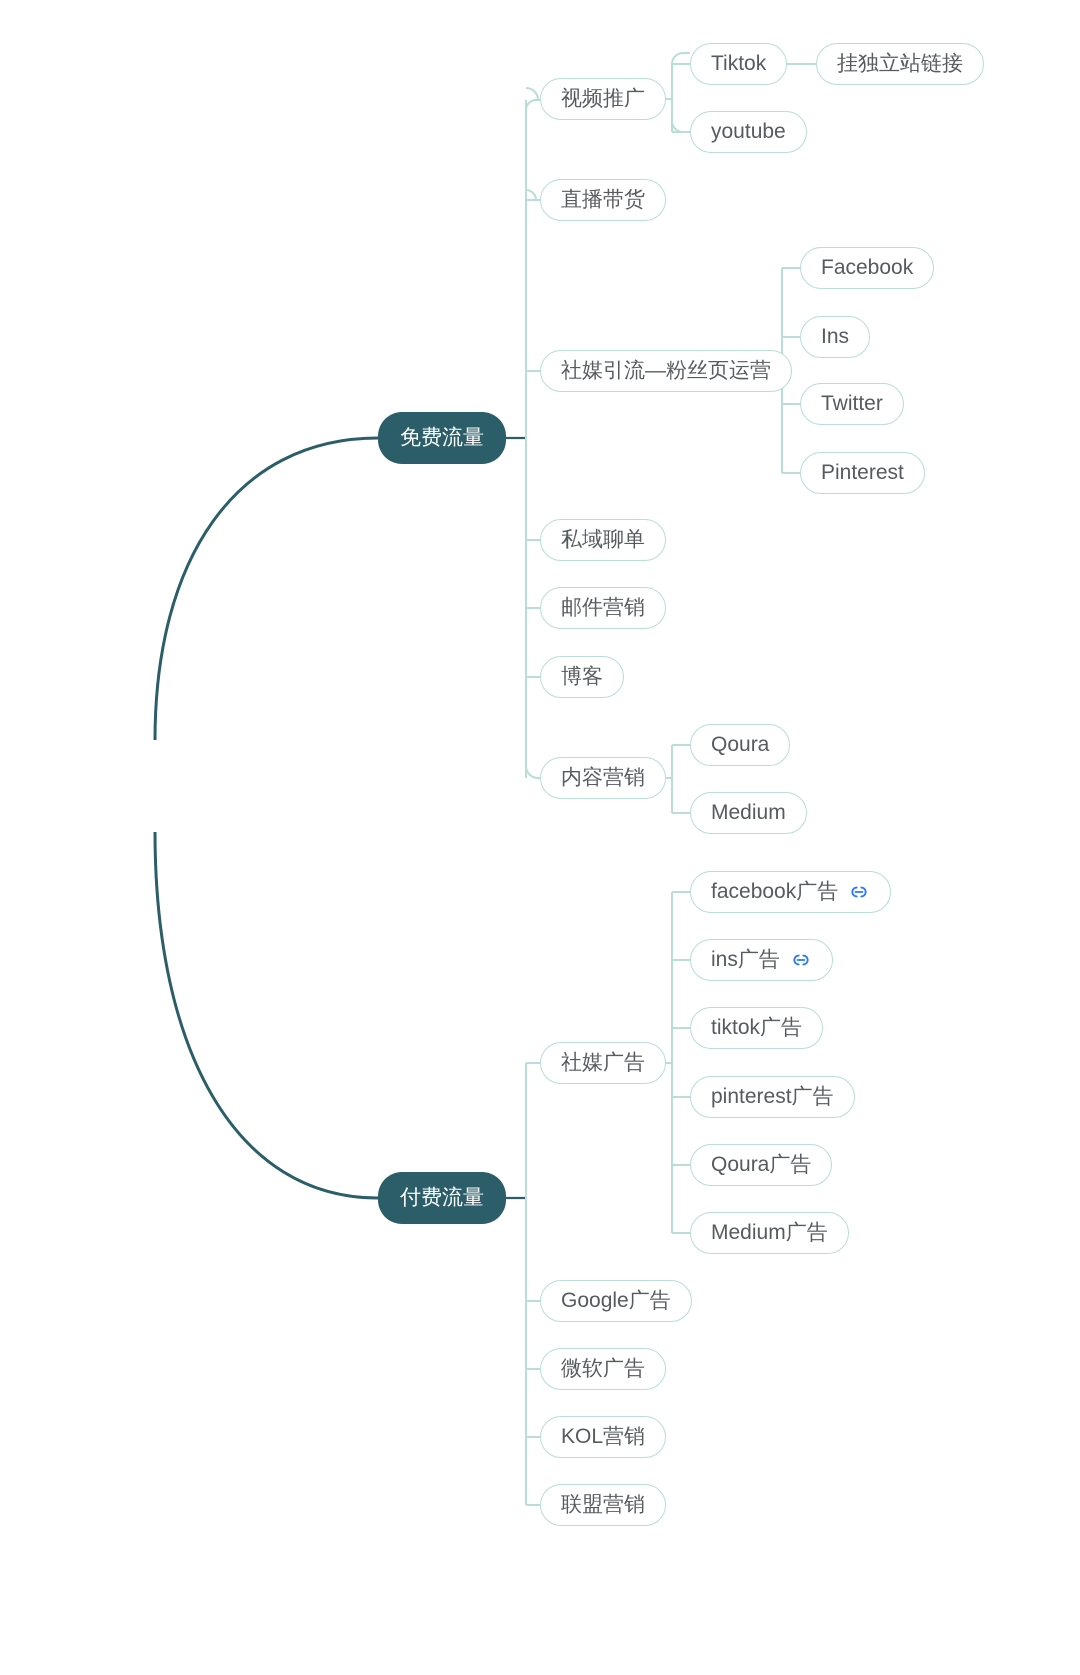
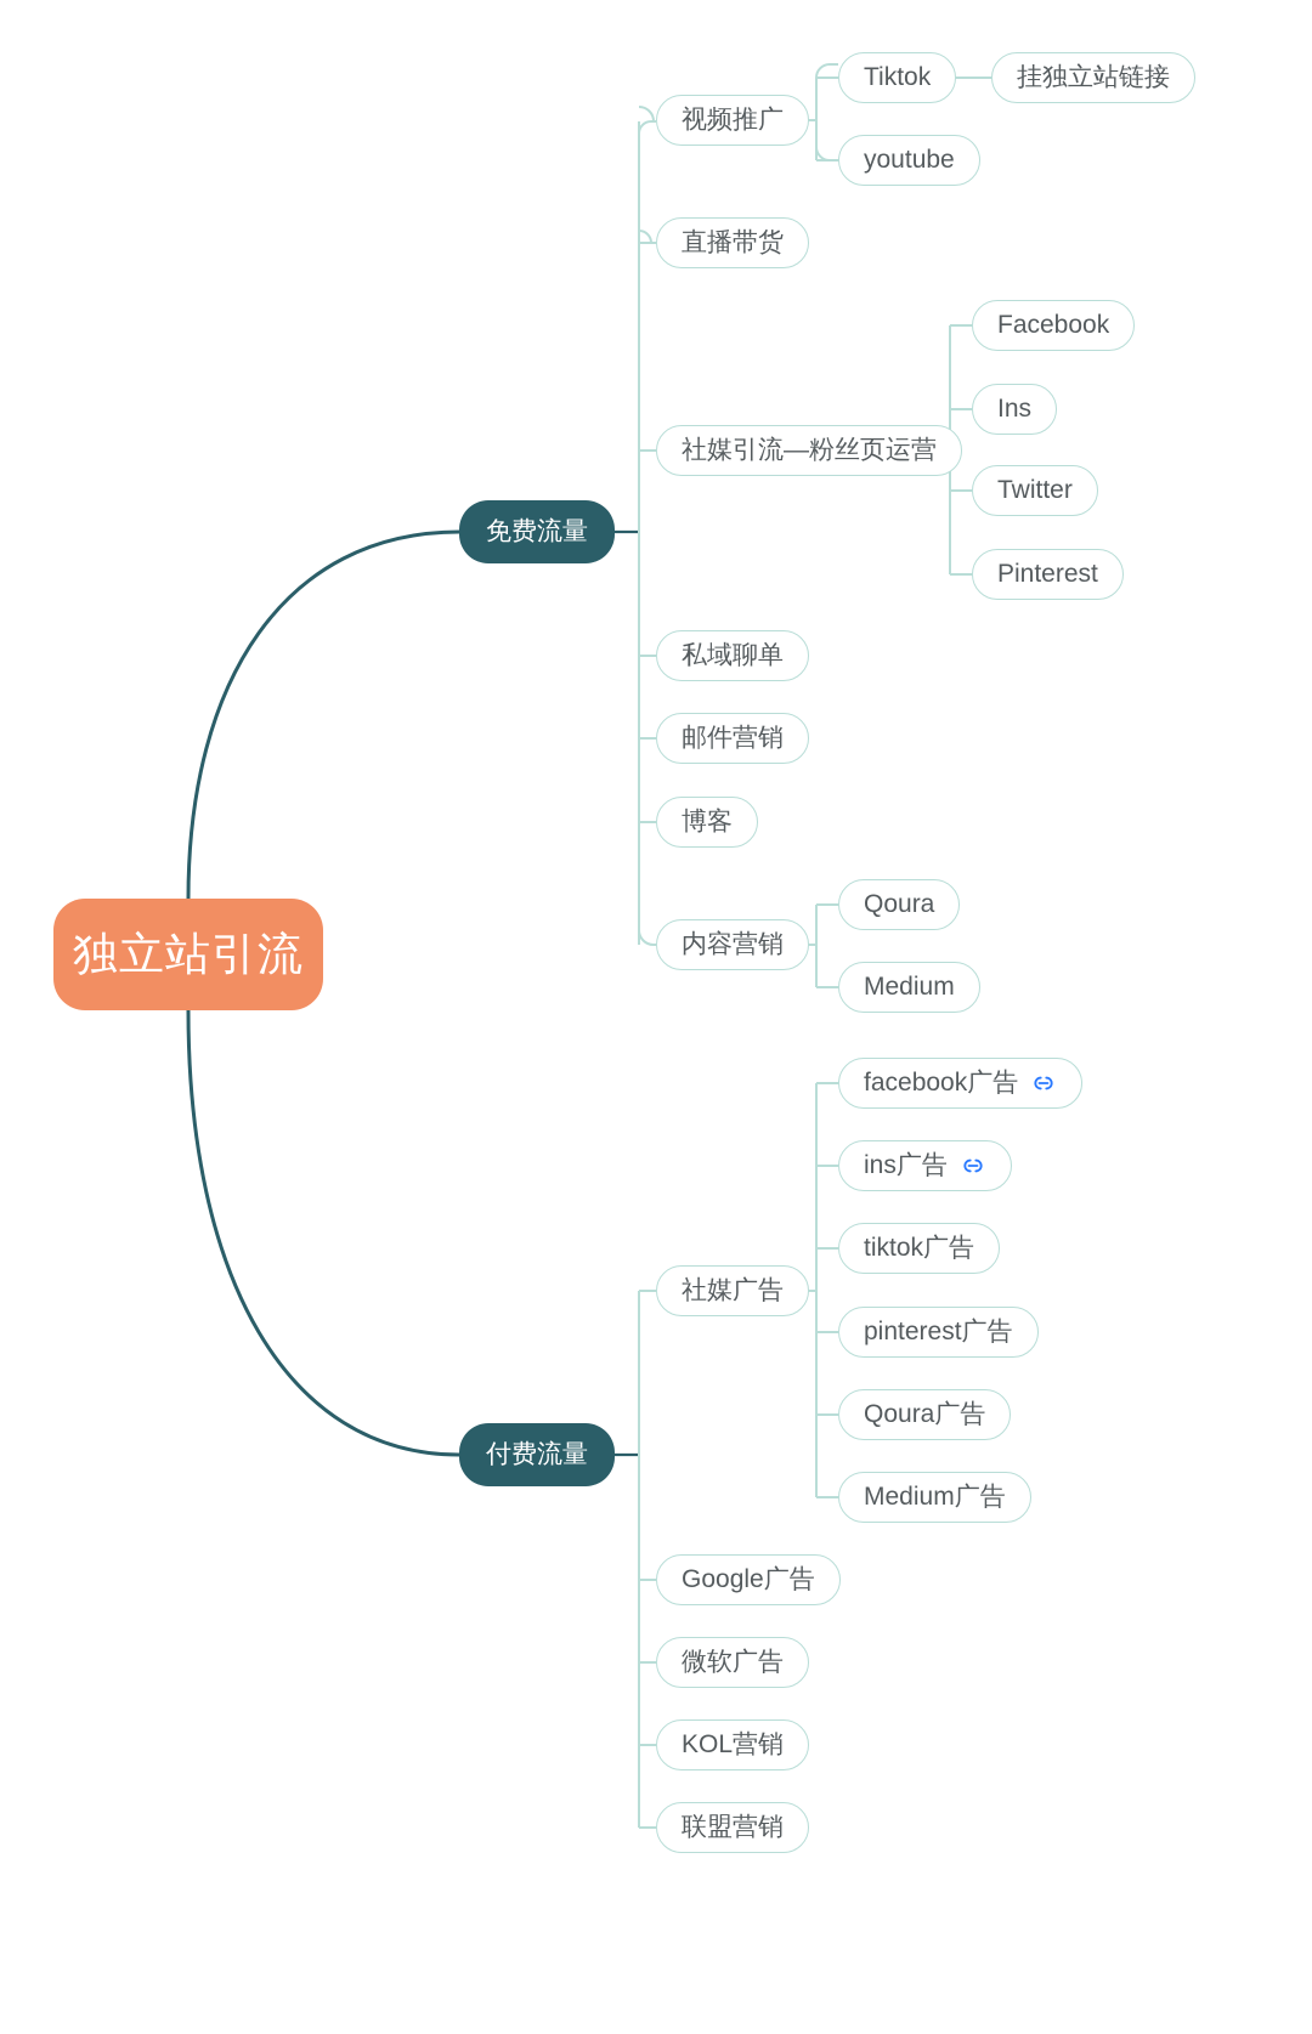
+ 独立站引流
  免费流量
  视频推广
  Tiktok
  挂独立站链接
  youtube
  直播带货
  社媒引流—粉丝页运营
  Facebook
  Ins
  Twitter
  Pinterest
  私域聊单
  邮件营销
  博客
  内容营销
  Qoura
  Medium
  付费流量
  社媒广告
  facebook广告
  ins广告
  tiktok广告
  pinterest广告
  Qoura广告
  Medium广告
  Google广告
  微软广告
  KOL营销
  联盟营销
